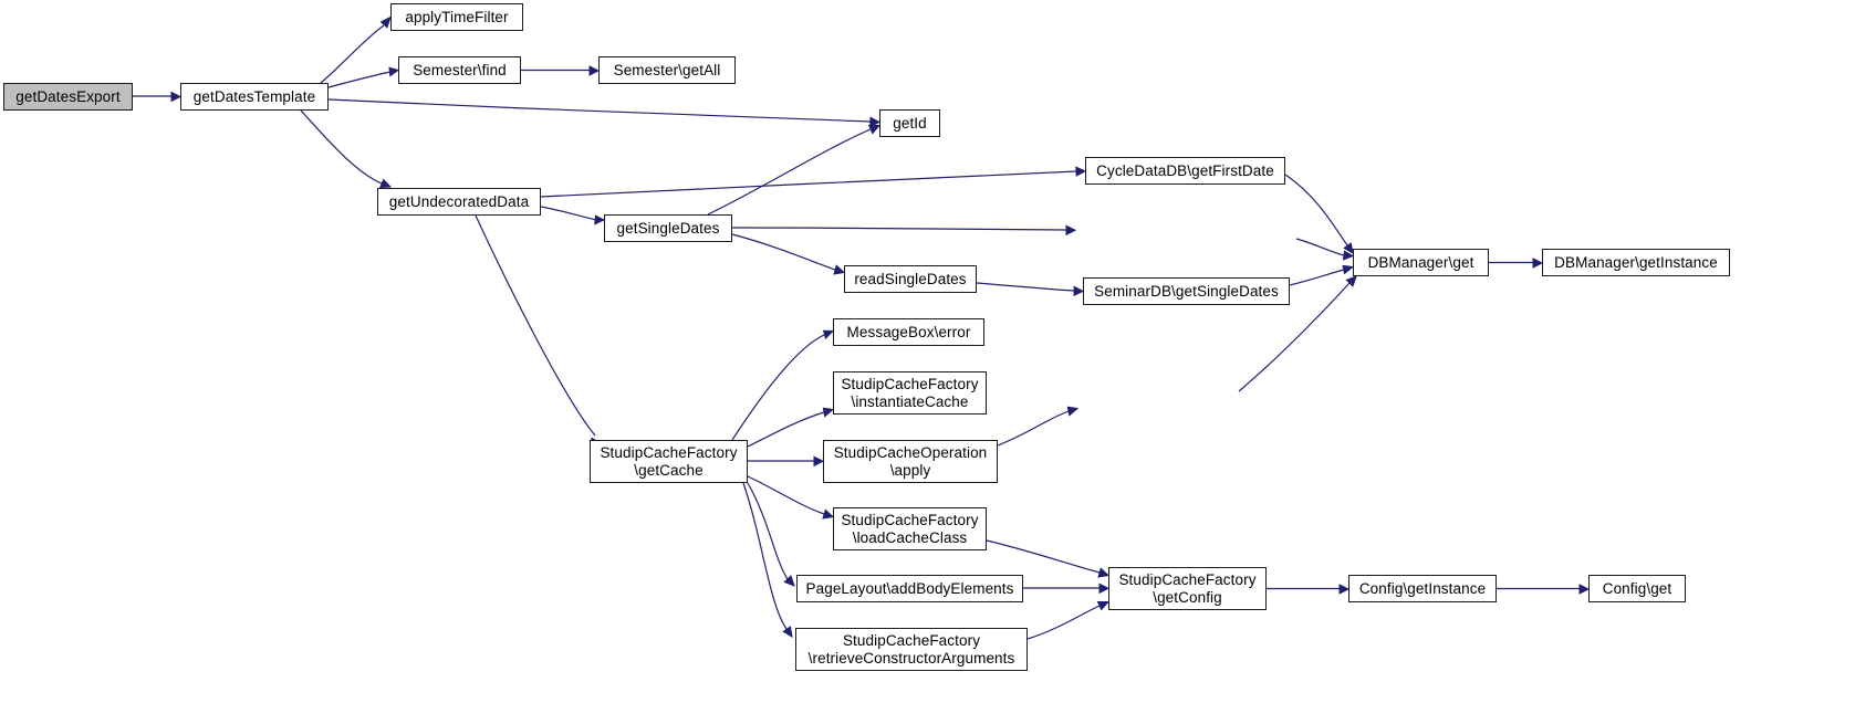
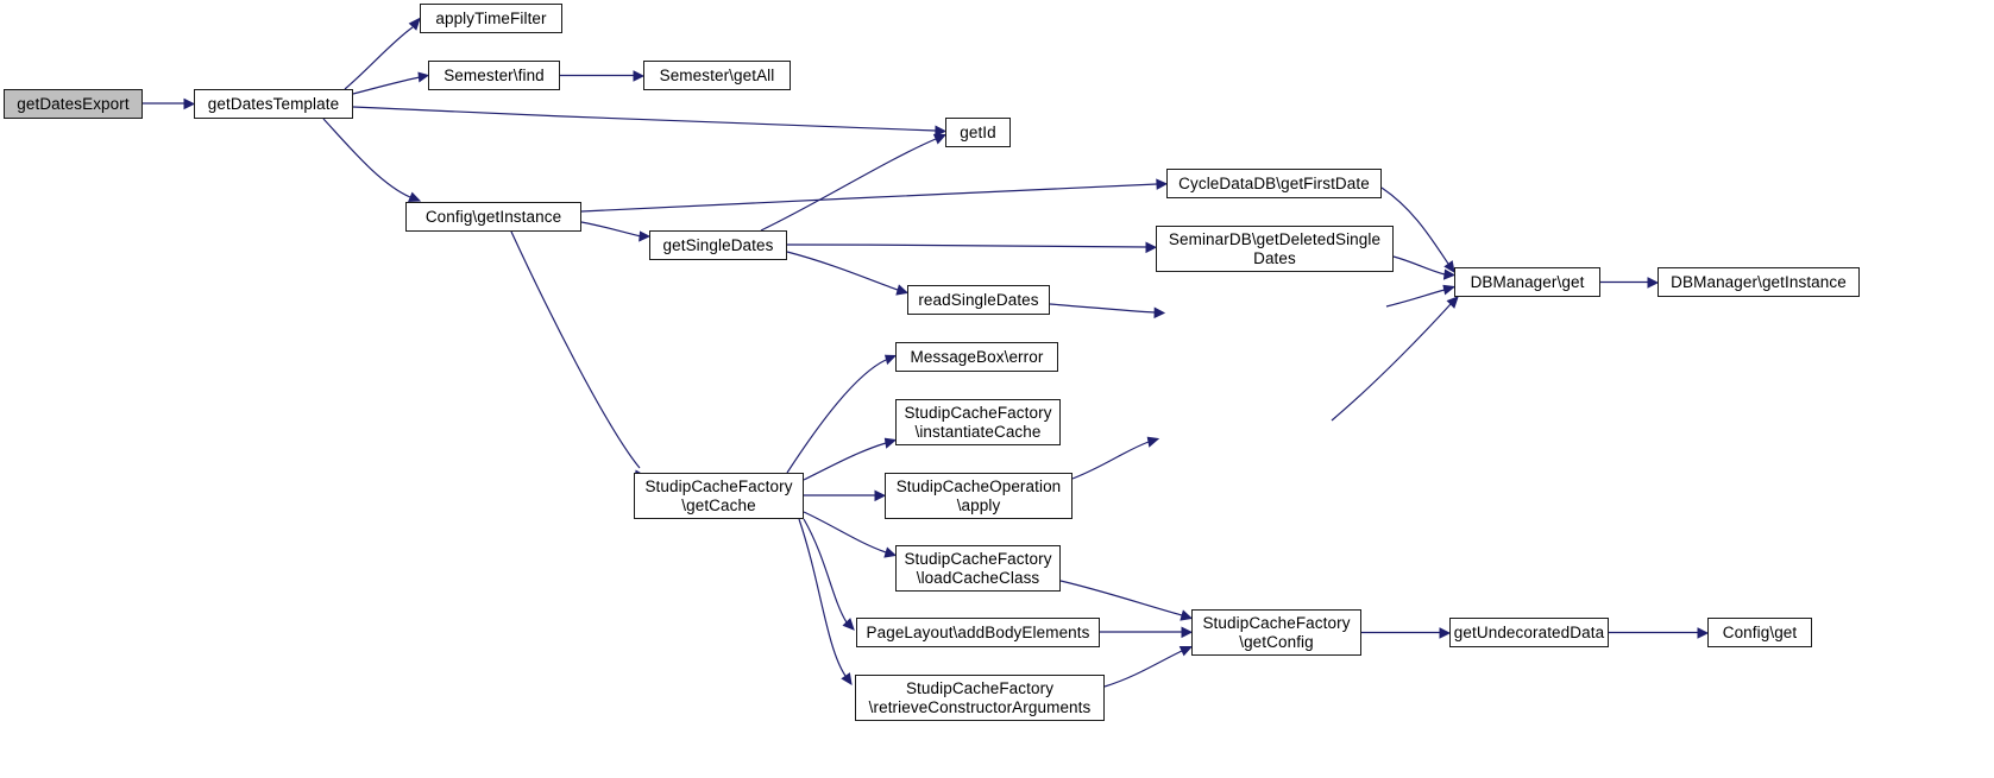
  getDatesExport
  getDatesTemplate
  applyTimeFilter
  Semester\find
  Semester\getAll
  getId
- getUndecoratedData
+ Config\getInstance
  getSingleDates
  CycleDataDB\getFirstDate
+ SeminarDB\getDeletedSingle
+ Dates
  readSingleDates
- SeminarDB\getSingleDates
  DBManager\get
  DBManager\getInstance
  MessageBox\error
  StudipCacheFactory
  \instantiateCache
  StudipCacheFactory
  \getCache
  StudipCacheOperation
  \apply
  StudipCacheFactory
  \loadCacheClass
  PageLayout\addBodyElements
  StudipCacheFactory
  \retrieveConstructorArguments
  StudipCacheFactory
  \getConfig
- Config\getInstance
+ getUndecoratedData
  Config\get
